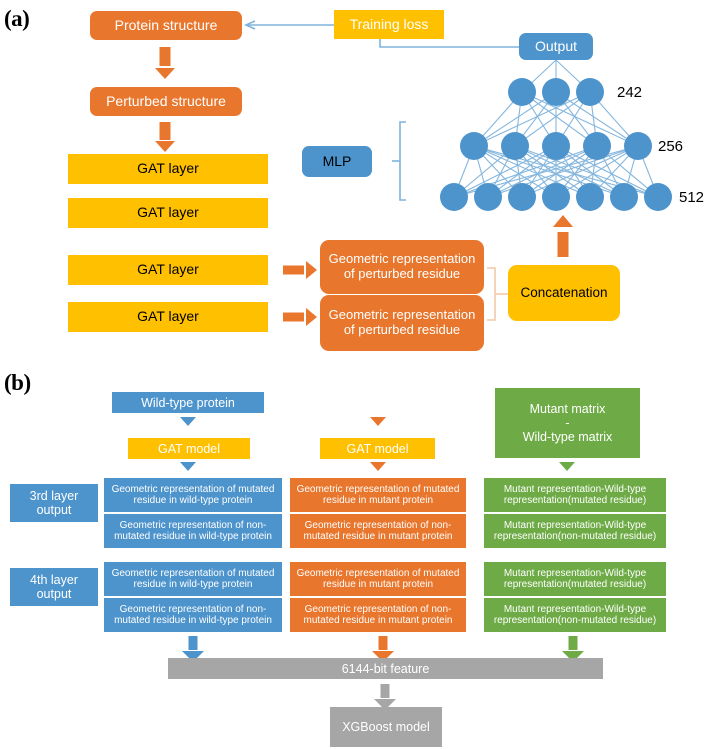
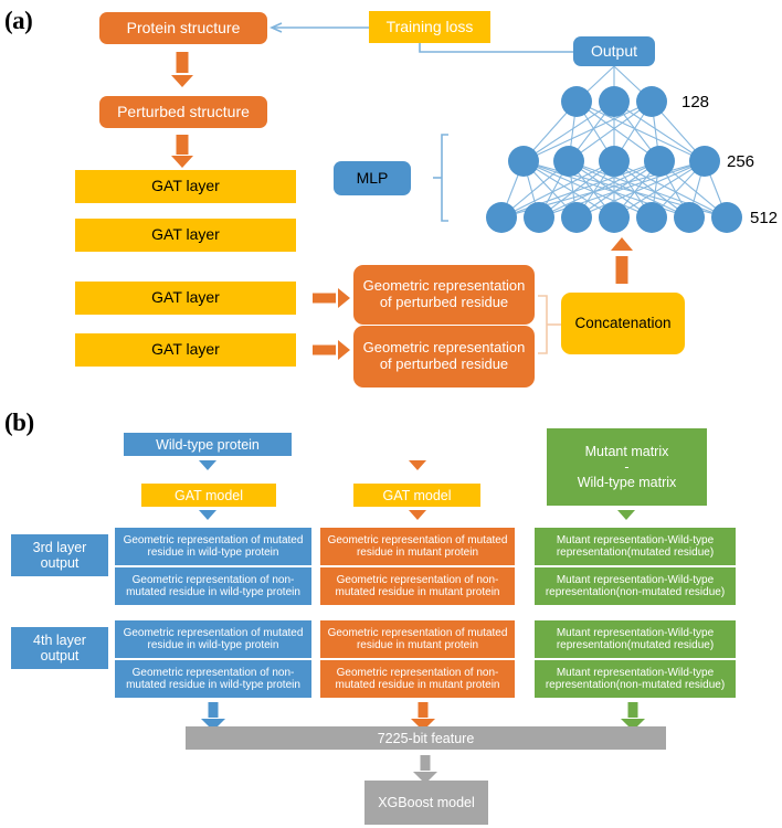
  (a)
  Protein structure
  Perturbed structure
  GAT layer
  GAT layer
  GAT layer
  GAT layer
  Geometric representation of perturbed residue
  Geometric representation of perturbed residue
  Concatenation
  Training loss
  Output
  MLP
- 242
+ 128
  256
  512
  (b)
  Wild-type protein
  Mutant matrix
  -
  Wild-type matrix
  GAT model
  GAT model
  3rd layer
  output
  4th layer
  output
  Geometric representation of mutated residue in wild-type protein
  Geometric representation of non-mutated residue in wild-type protein
  Geometric representation of mutated residue in mutant protein
  Geometric representation of non-mutated residue in mutant protein
  Mutant representation-Wild-type representation(mutated residue)
  Mutant representation-Wild-type representation(non-mutated residue)
  Geometric representation of mutated residue in wild-type protein
  Geometric representation of non-mutated residue in wild-type protein
  Geometric representation of mutated residue in mutant protein
  Geometric representation of non-mutated residue in mutant protein
  Mutant representation-Wild-type representation(mutated residue)
  Mutant representation-Wild-type representation(non-mutated residue)
- 6144-bit feature
+ 7225-bit feature
  XGBoost model
